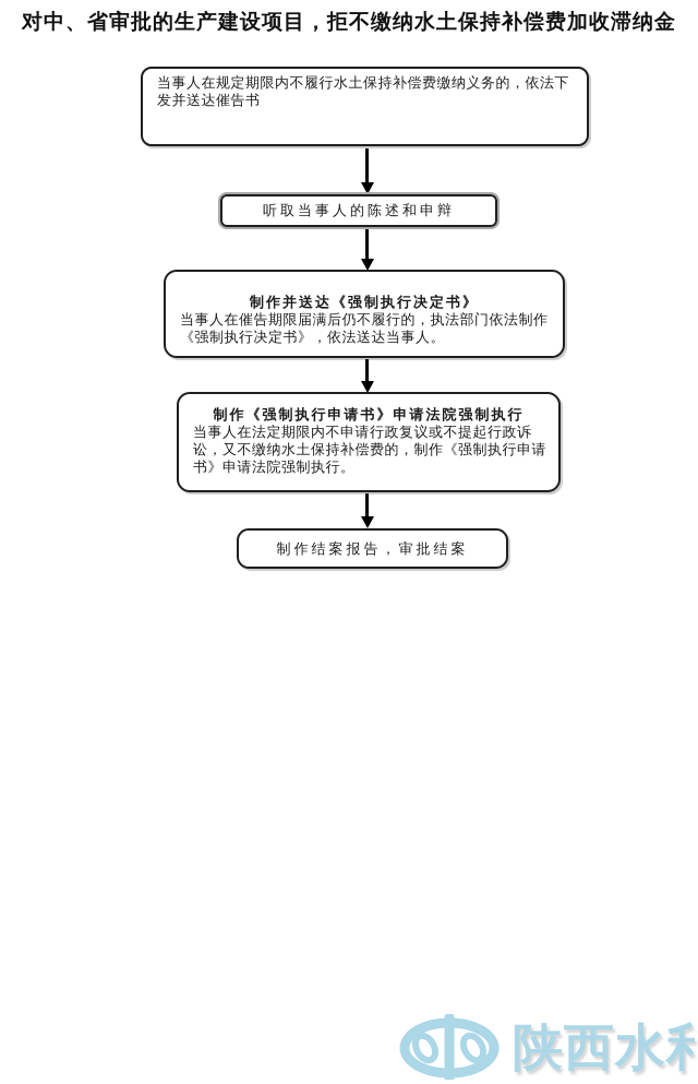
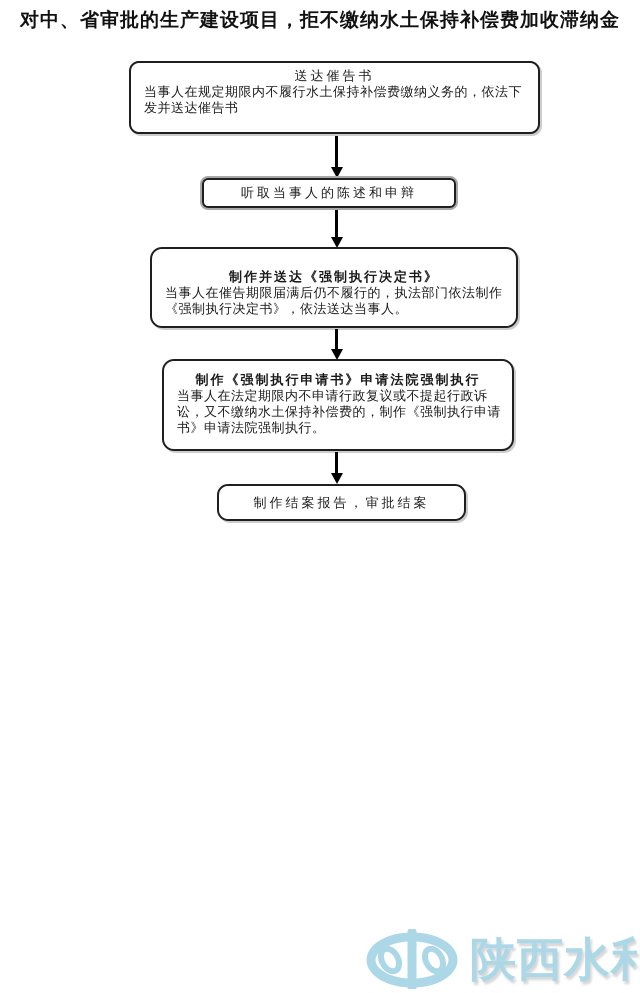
  对中、省审批的生产建设项目，拒不缴纳水土保持补偿费加收滞纳金
+ 送达催告书
  当事人在规定期限内不履行水土保持补偿费缴纳义务的，依法下发并送达催告书
  听取当事人的陈述和申辩
  制作并送达《强制执行决定书》
  当事人在催告期限届满后仍不履行的，执法部门依法制作《强制执行决定书》，依法送达当事人。
  制作《强制执行申请书》申请法院强制执行
  当事人在法定期限内不申请行政复议或不提起行政诉讼，又不缴纳水土保持补偿费的，制作《强制执行申请书》申请法院强制执行。
  制作结案报告，审批结案
  陕西水利
